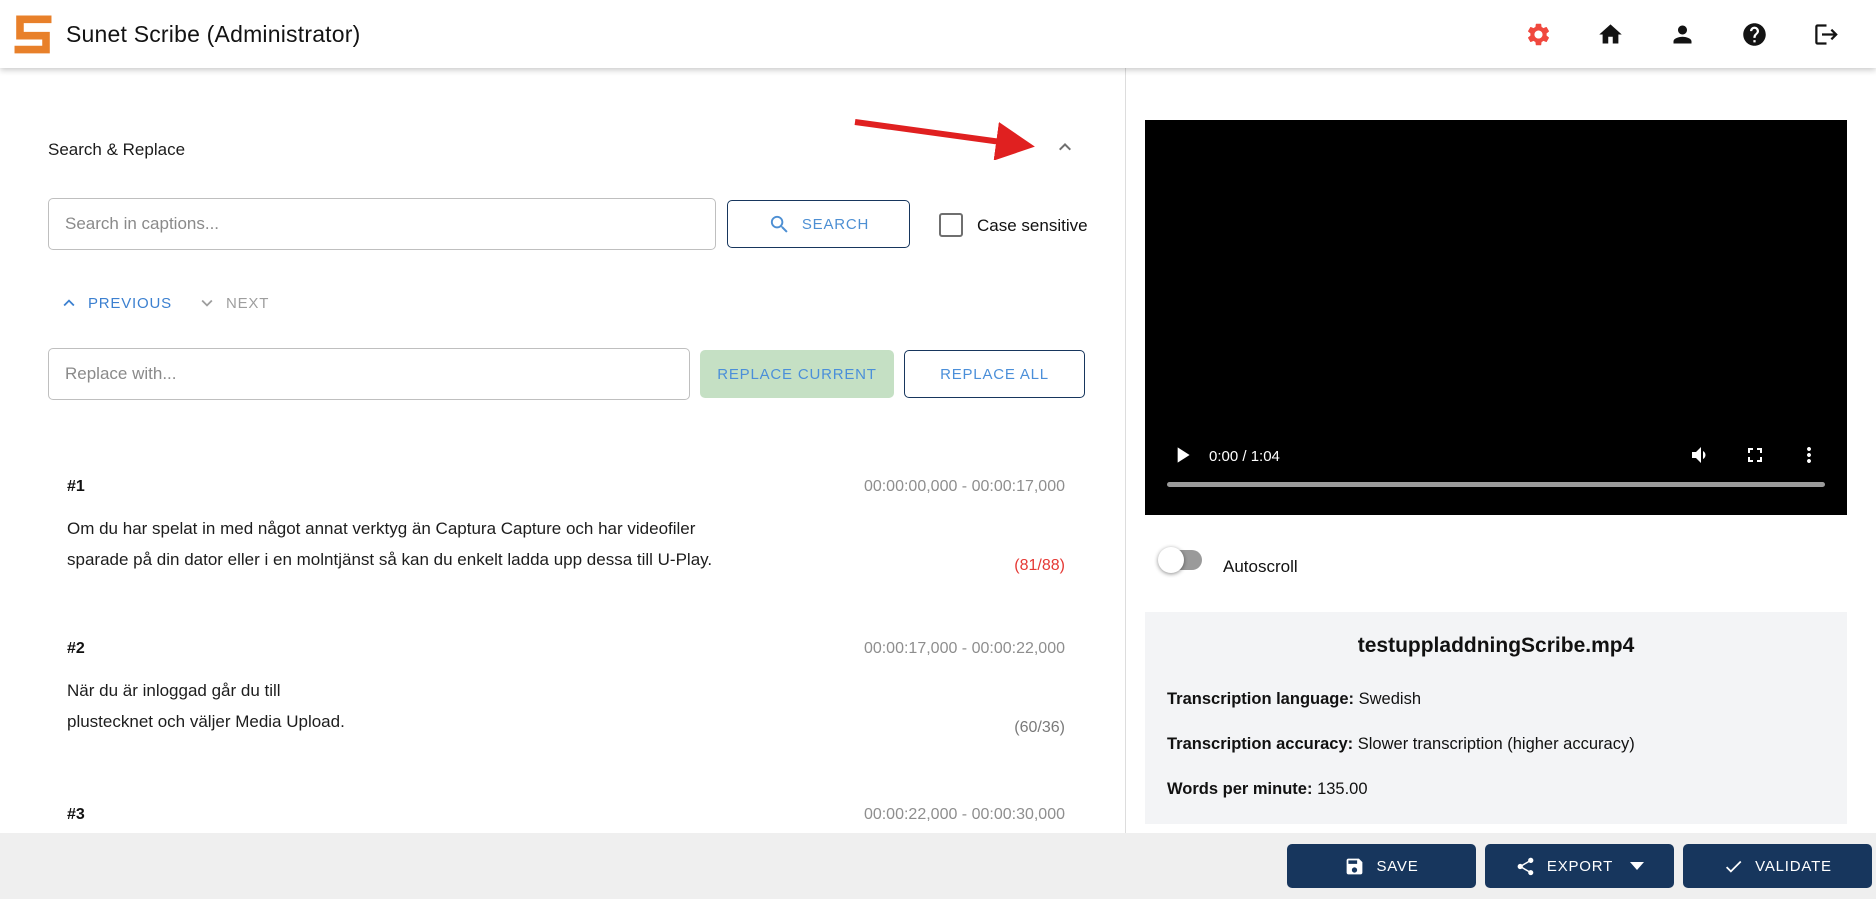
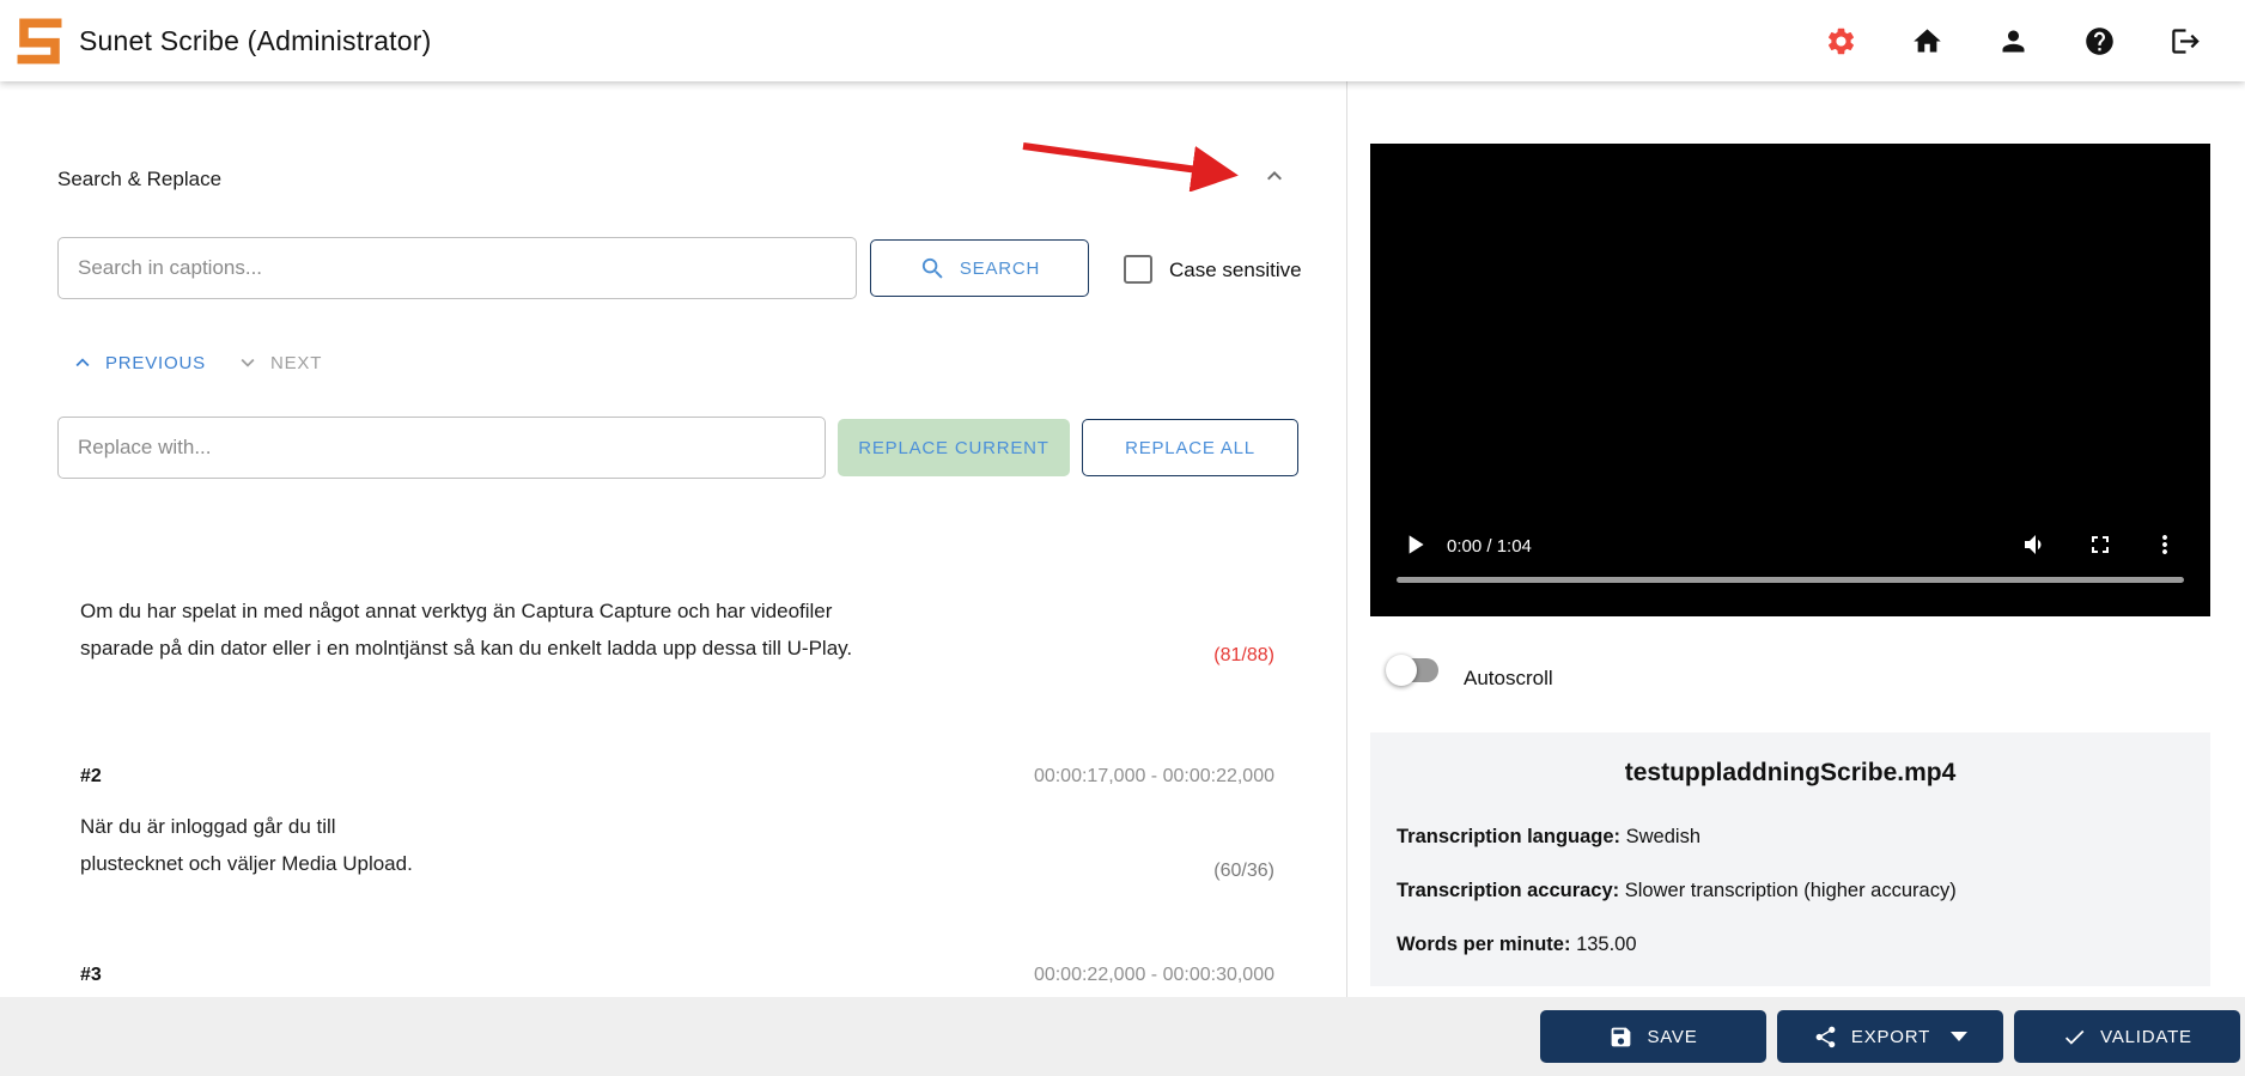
  Sunet Scribe (Administrator)
  Search & Replace
  Search in captions...
  SEARCH
  Case sensitive
  PREVIOUS
  NEXT
  Replace with...
  REPLACE CURRENT
  REPLACE ALL
- #1
- 00:00:00,000 - 00:00:17,000
  Om du har spelat in med något annat verktyg än Captura Capture och har videofiler
  sparade på din dator eller i en molntjänst så kan du enkelt ladda upp dessa till U-Play.
  (81/88)
  #2
  00:00:17,000 - 00:00:22,000
  När du är inloggad går du till
  plustecknet och väljer Media Upload.
  (60/36)
  #3
  00:00:22,000 - 00:00:30,000
  0:00 / 1:04
  Autoscroll
  testuppladdningScribe.mp4
  Transcription language: Swedish
  Transcription accuracy: Slower transcription (higher accuracy)
  Words per minute: 135.00
  SAVE
  EXPORT
  VALIDATE
